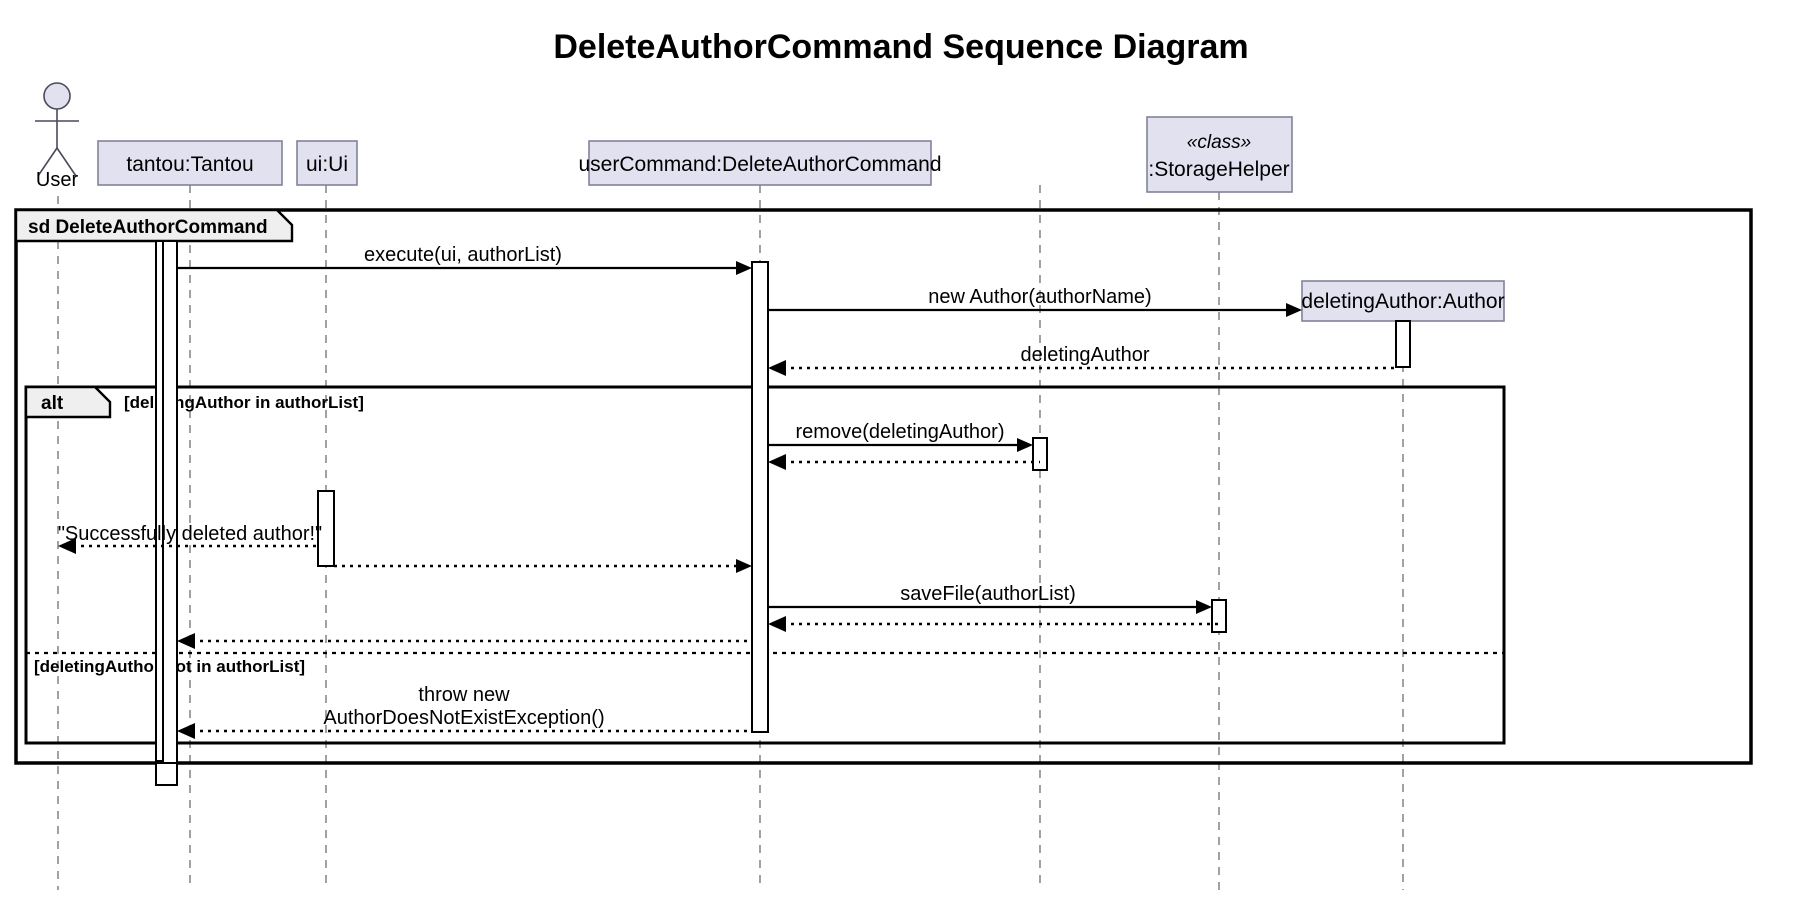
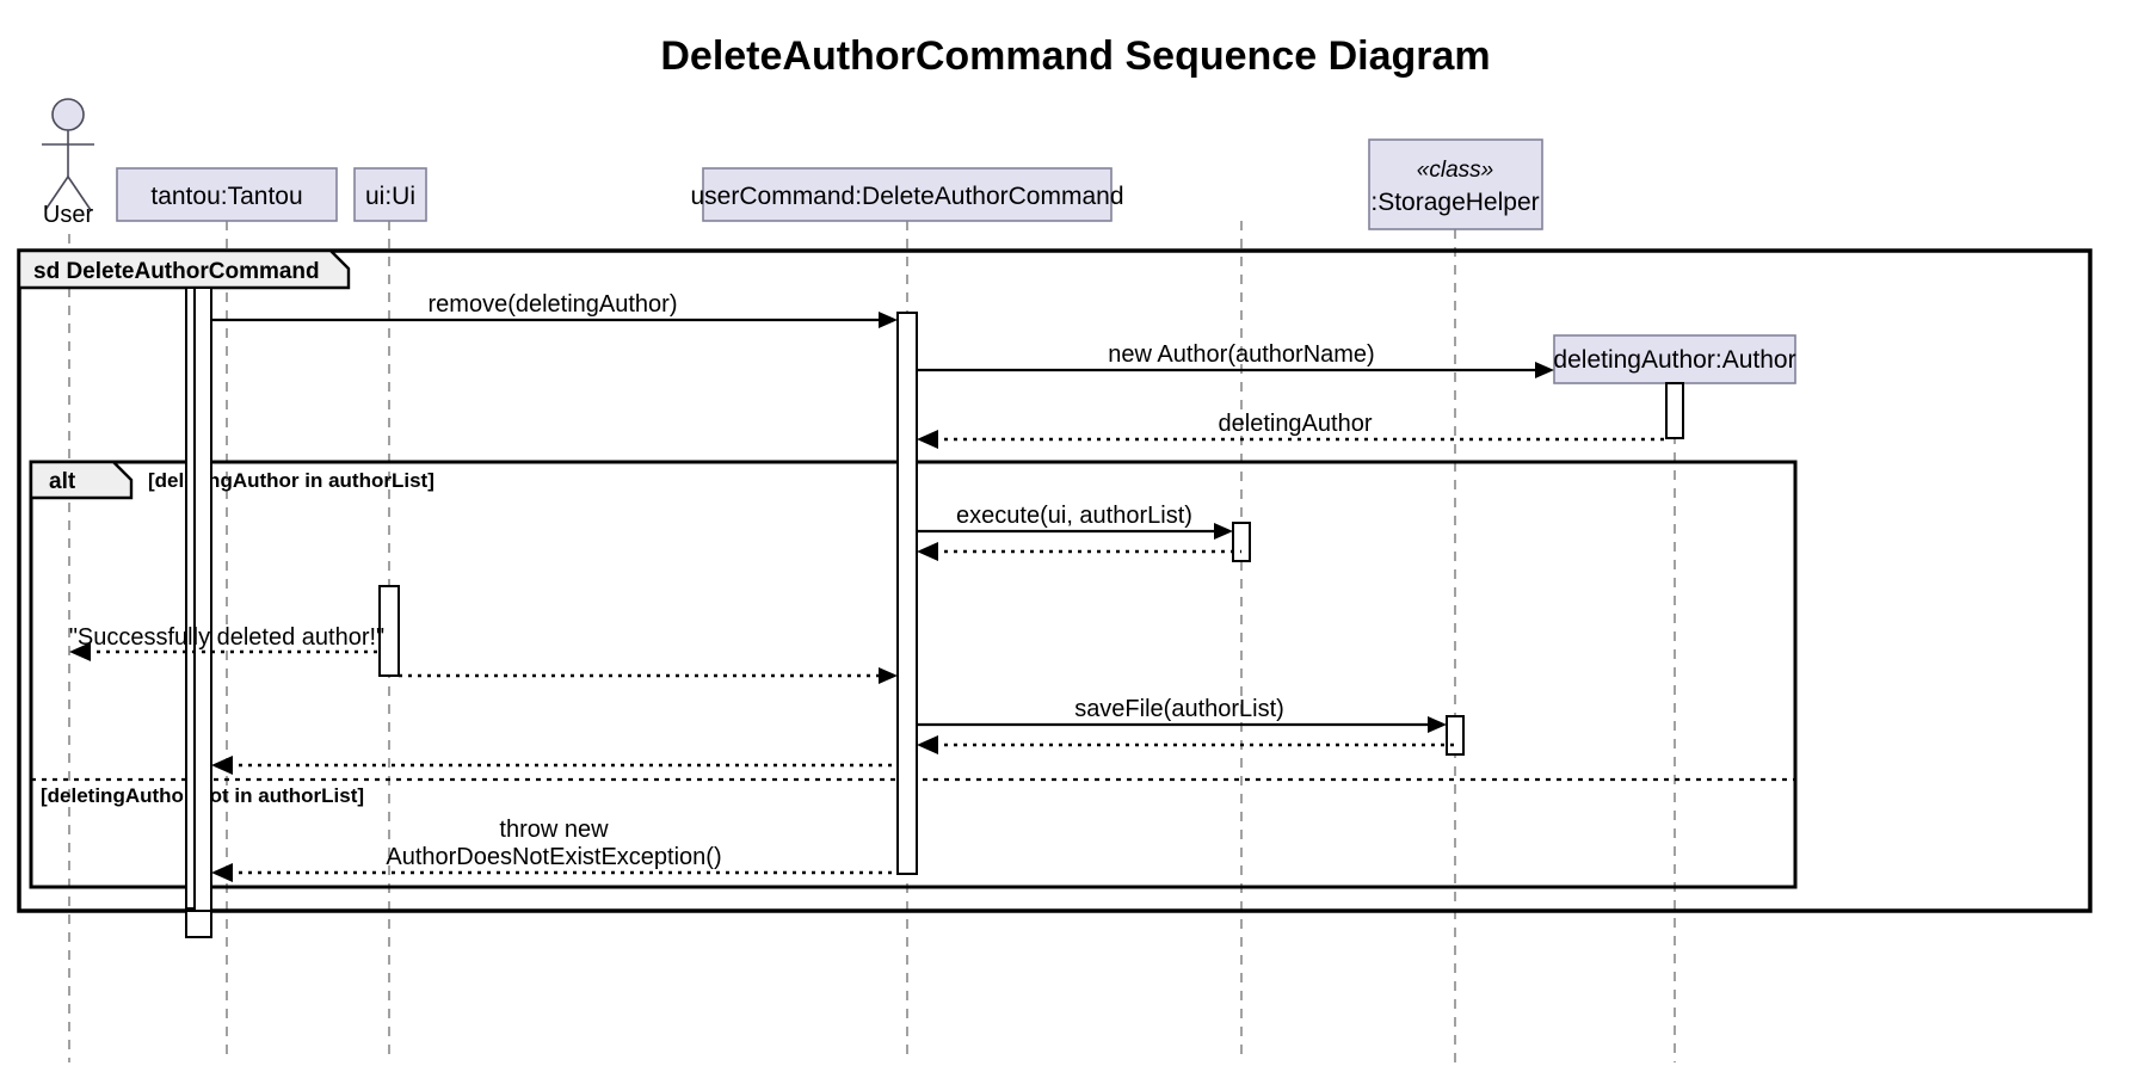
  DeleteAuthorCommand Sequence Diagram
  User
  tantou:Tantou
  ui:Ui
  userCommand:DeleteAuthorCommand
  «class»
  :StorageHelper
  deletingAuthor:Author
  sd DeleteAuthorCommand
  alt
  [delngAuthor in authorList]
  [deletingAuthoot in authorList]
- execute(ui, authorList)
+ remove(deletingAuthor)
  new Author(authorName)
  deletingAuthor
- remove(deletingAuthor)
+ execute(ui, authorList)
  "Successfully deleted author!"
  saveFile(authorList)
  throw new
  AuthorDoesNotExistException()
